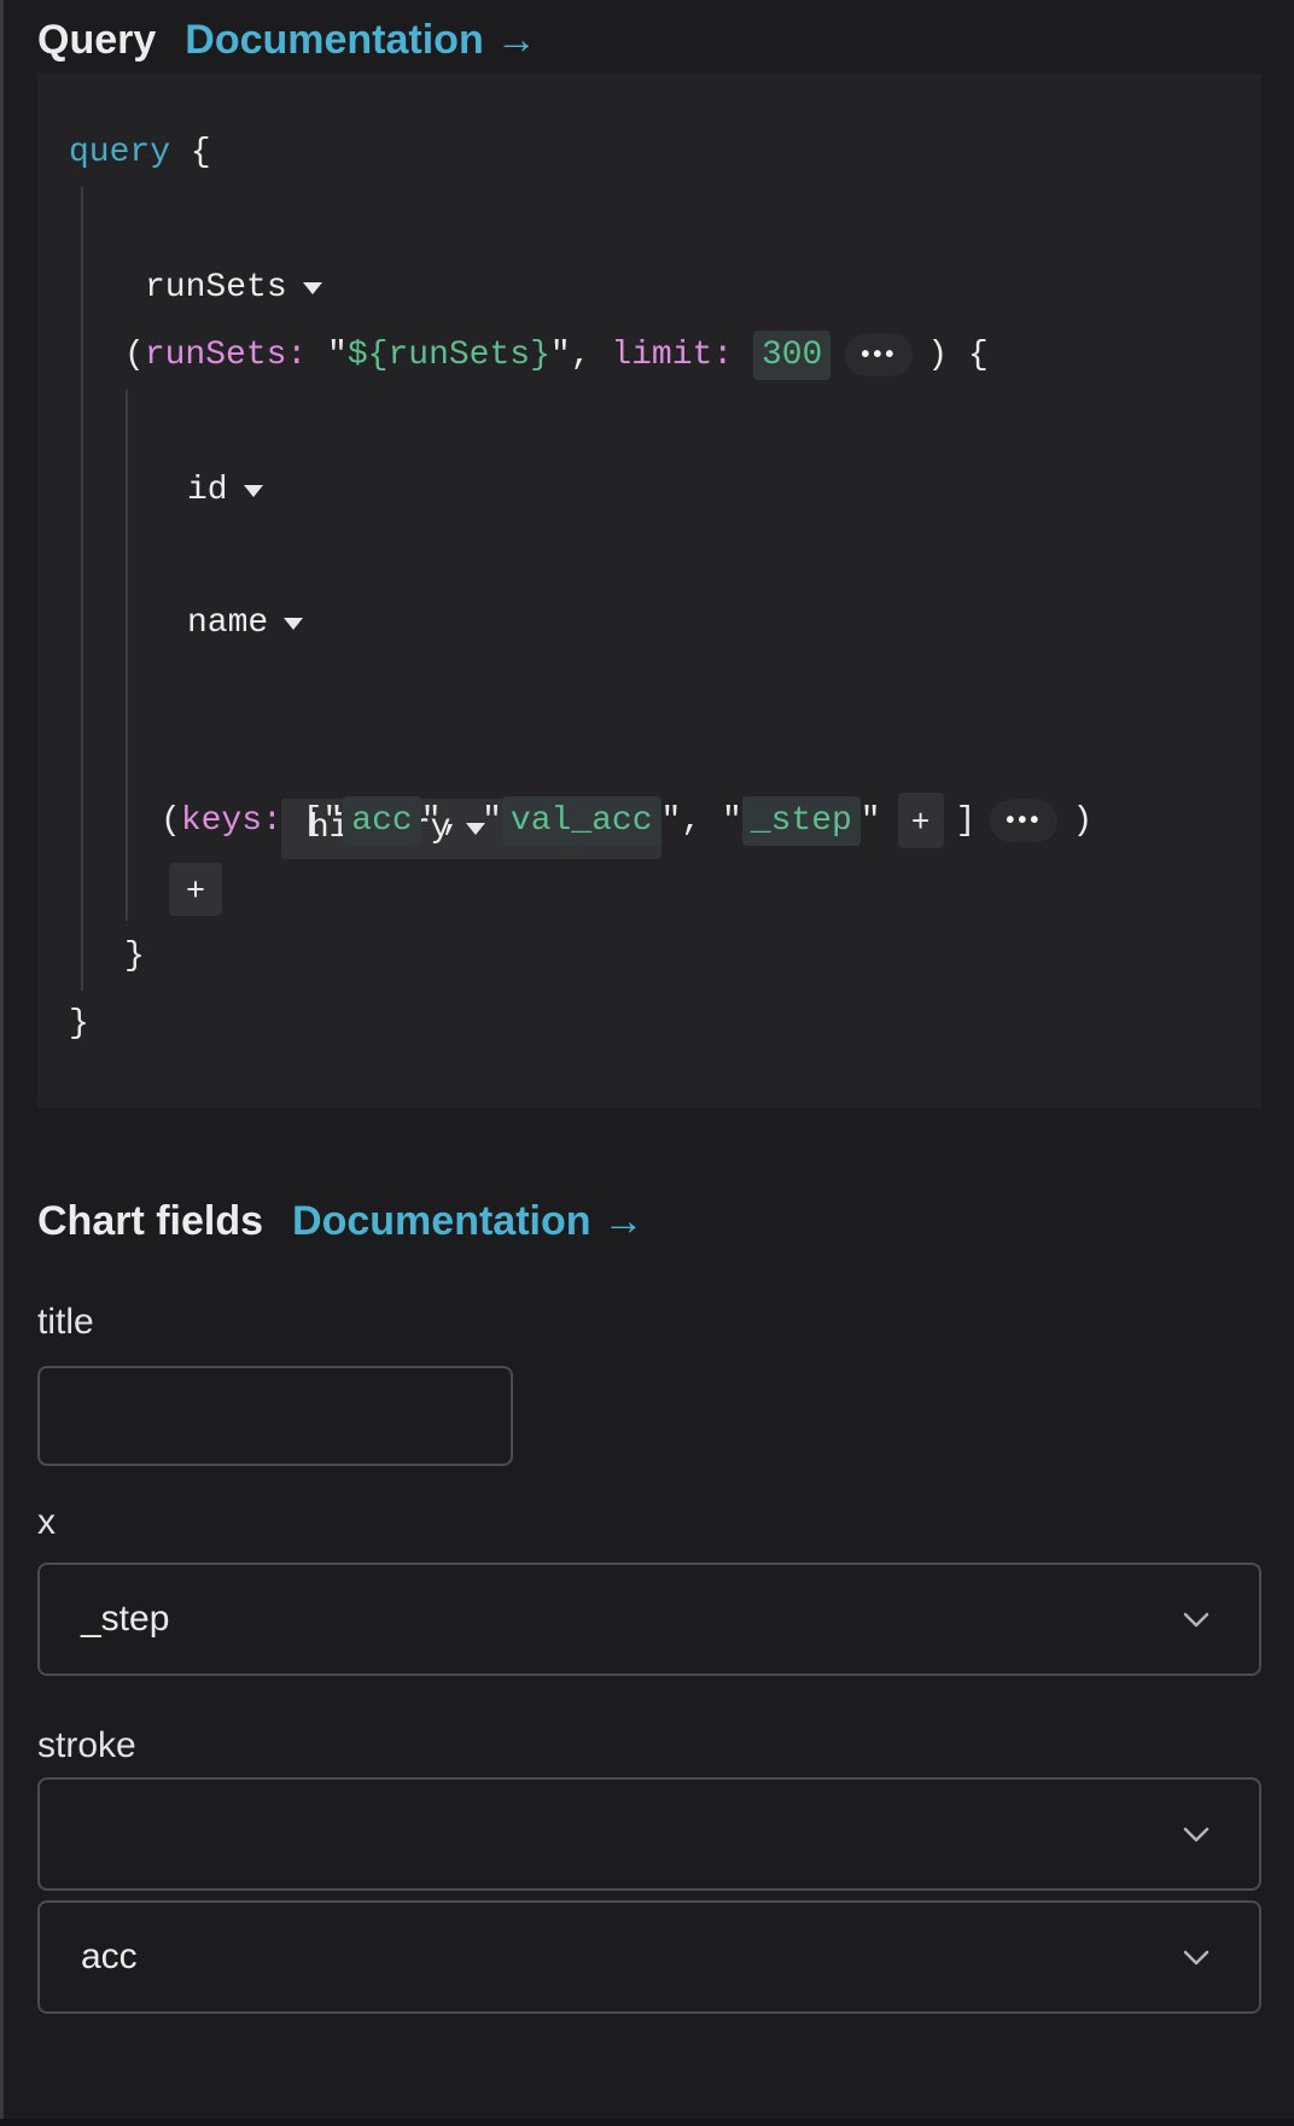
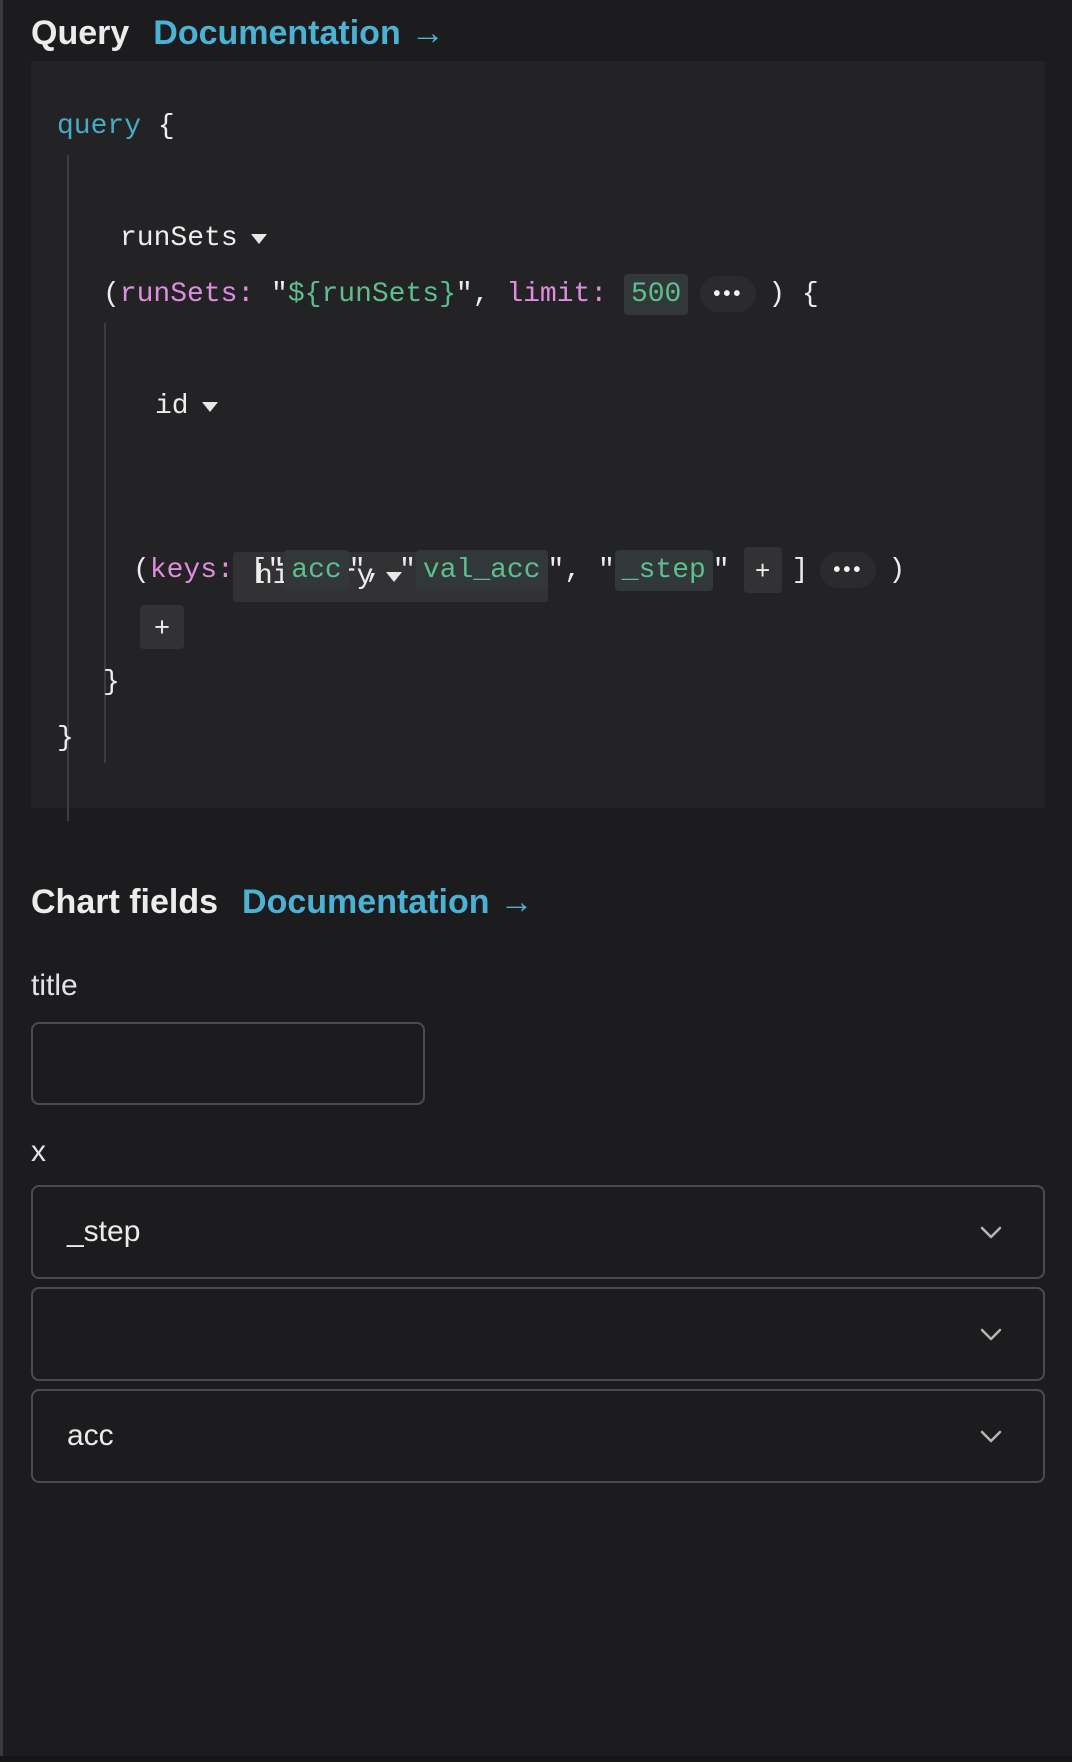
  Query
  Documentation
  →
  query {
  runSets
- (runSets: "${runSets}", limit: 300 ••• ) {
+ (runSets: "${runSets}", limit: 500 ••• ) {
  id
- name
  (keys: [" acc ", " val_acc ", " _step " + ] ••• )
  +
  }
  }
  Chart fields
  Documentation
  →
  title
  x
  _step
- stroke
  acc
